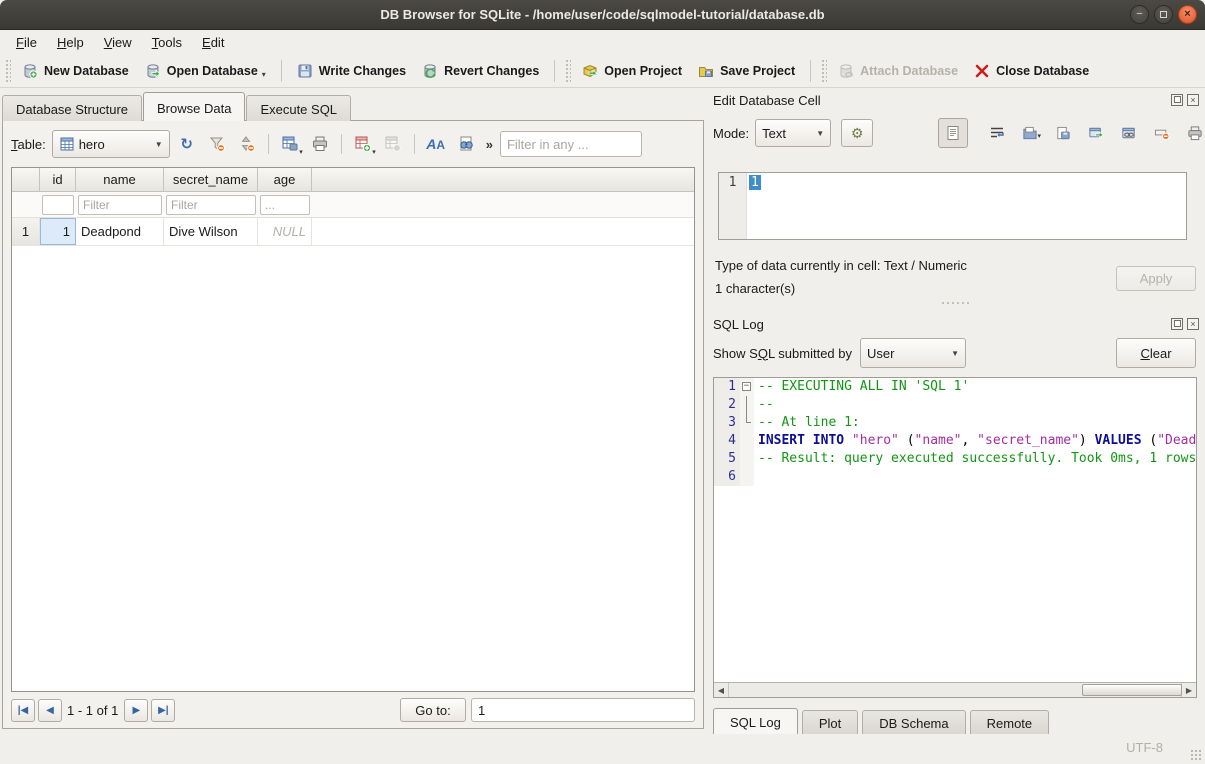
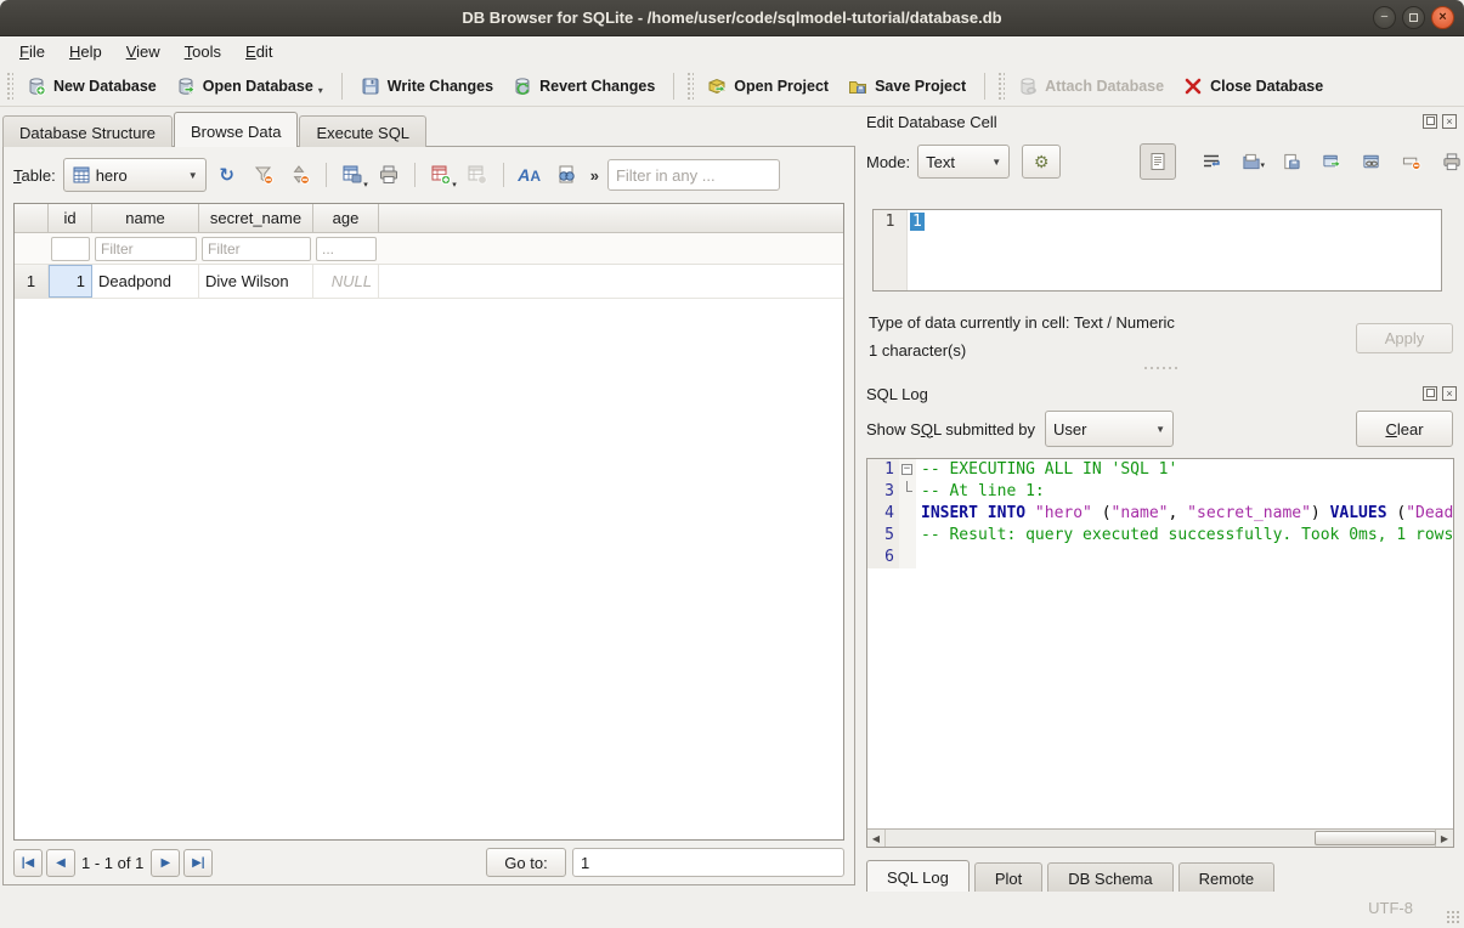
  DB Browser for SQLite - /home/user/code/sqlmodel-tutorial/database.db
  −
  ×
  File
  Help
  View
  Tools
  Edit
  New Database
  Open Database
  ▾
  Write Changes
  Revert Changes
  Open Project
  Save Project
  Attach Database
  Close Database
  Database Structure
  Browse Data
  Execute SQL
  Table:
  hero
  ▼
  ↻
  AA
  »
  Filter in any ...
  id
  name
  secret_name
  age
  Filter
  Filter
  ...
  1
  1
  Deadpond
  Dive Wilson
  NULL
  |◀
  ◀
  1 - 1 of 1
  ▶
  ▶|
  Go to:
  1
  Edit Database Cell
  ×
  Mode:
  Text
  ▼
  ⚙
  1
  1
  Type of data currently in cell: Text / Numeric
  1 character(s)
  Apply
  SQL Log
  ×
  Show SQL submitted by
  User
  ▼
  Clear
  1
  −
  -- EXECUTING ALL IN 'SQL 1'
- 2
- --
  3
  -- At line 1:
  4
  INSERT INTO "hero" ("name", "secret_name") VALUES ("Dead
  5
  -- Result: query executed successfully. Took 0ms, 1 rows
  6
  ◀
  ▶
  SQL Log
  Plot
  DB Schema
  Remote
  UTF-8
